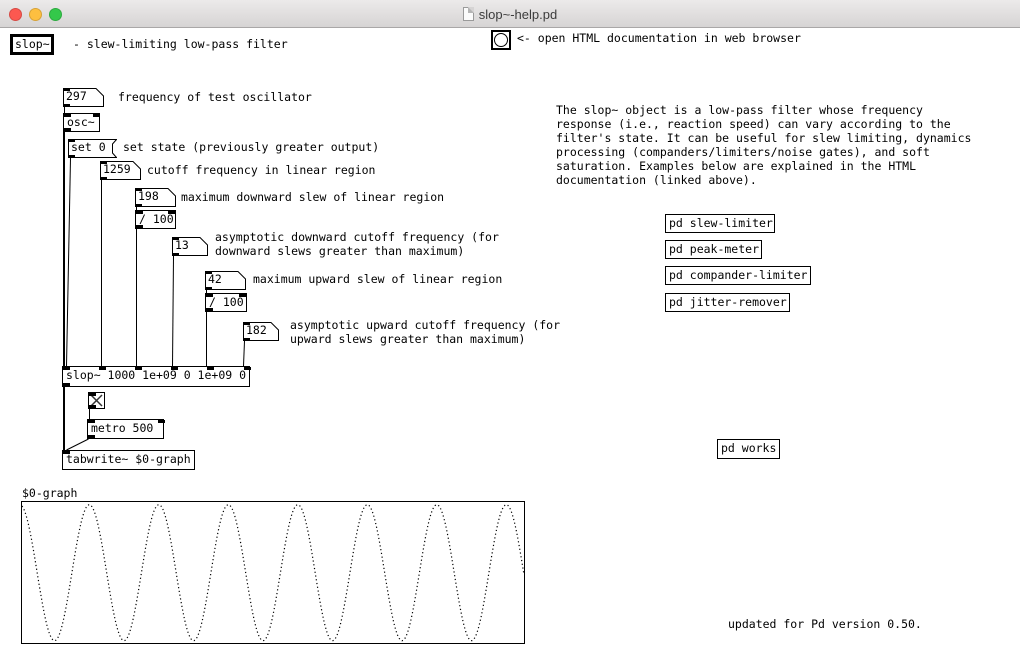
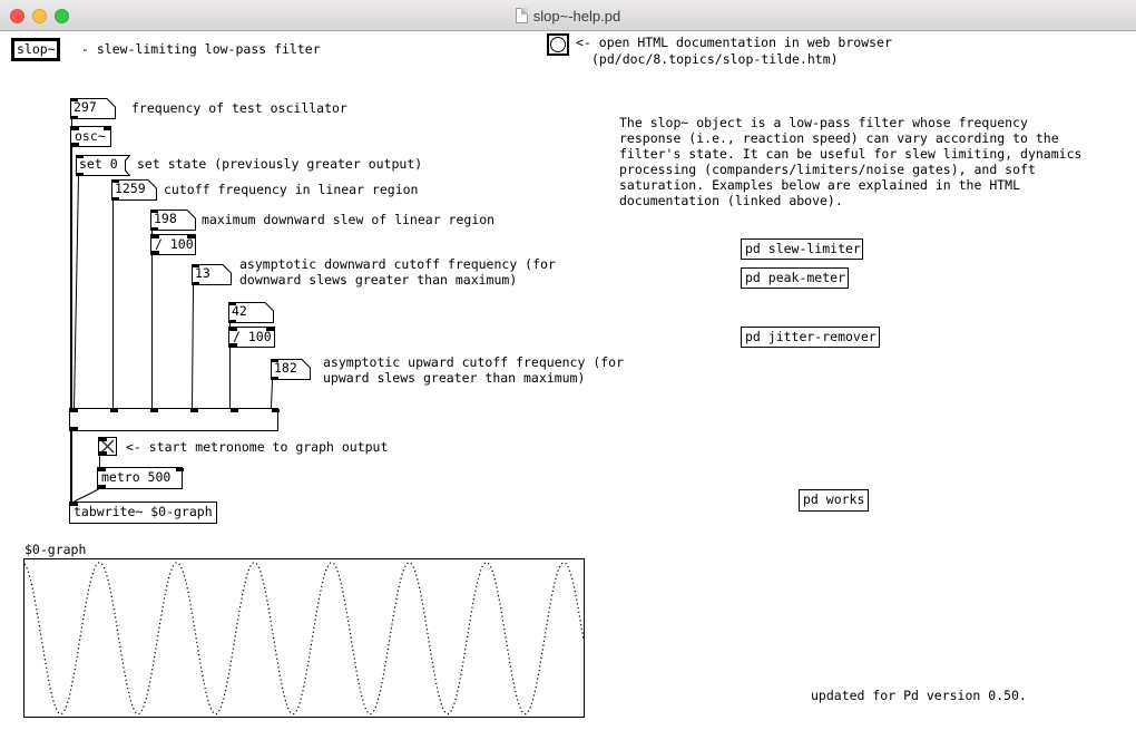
  slop~-help.pd
  slop~
  297
  osc~
  set 0
  1259
  198
  / 100
  13
  42
  / 100
  182
- slop~ 1000 1e+09 0 1e+09 0
  metro 500
  tabwrite~ $0-graph
  pd slew-limiter
  pd peak-meter
- pd compander-limiter
  pd jitter-remover
  pd works
  - slew-limiting low-pass filter
  <- open HTML documentation in web browser
+ (pd/doc/8.topics/slop-tilde.htm)
  frequency of test oscillator
  set state (previously greater output)
  cutoff frequency in linear region
  maximum downward slew of linear region
  asymptotic downward cutoff frequency (for
  downward slews greater than maximum)
- maximum upward slew of linear region
  asymptotic upward cutoff frequency (for
  upward slews greater than maximum)
+ <- start metronome to graph output
  The slop~ object is a low-pass filter whose frequency
  response (i.e., reaction speed) can vary according to the
  filter's state. It can be useful for slew limiting, dynamics
  processing (companders/limiters/noise gates), and soft
  saturation. Examples below are explained in the HTML
  documentation (linked above).
  updated for Pd version 0.50.
  $0-graph
